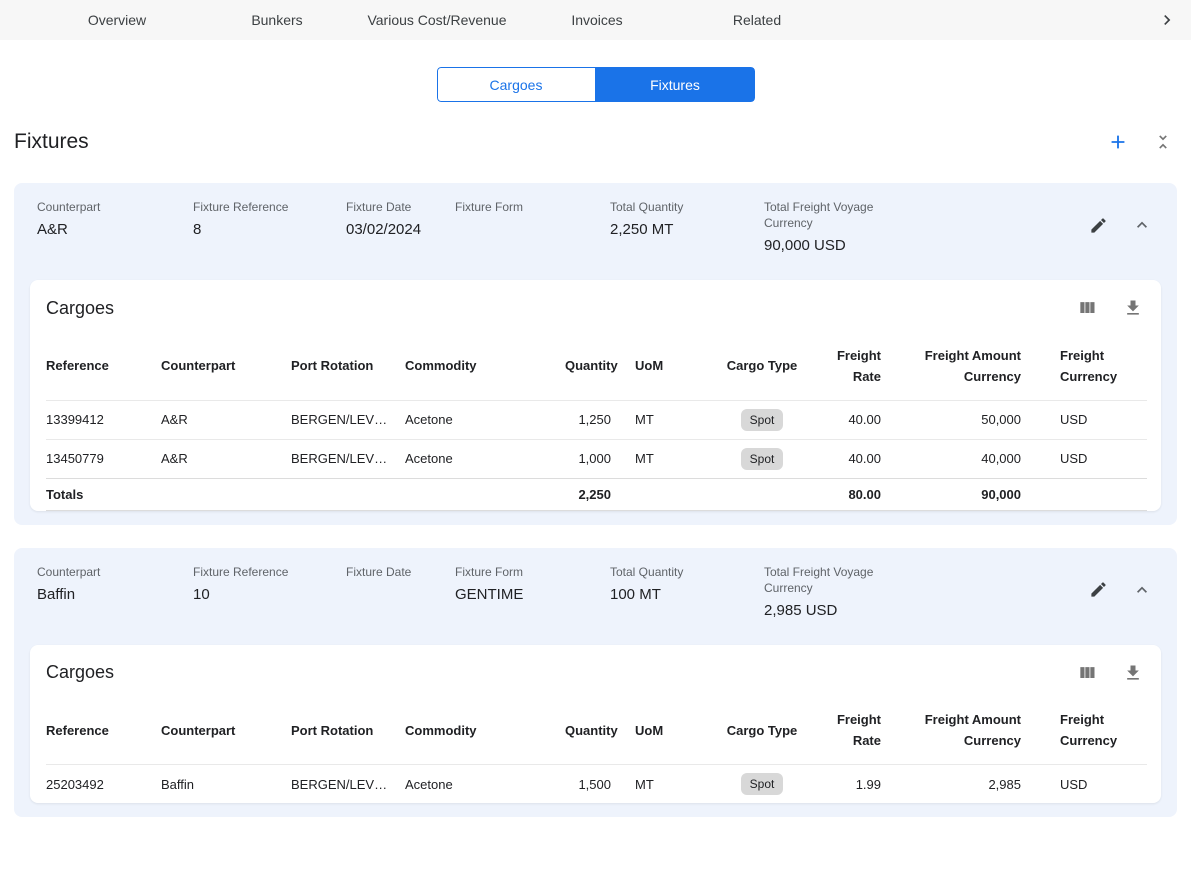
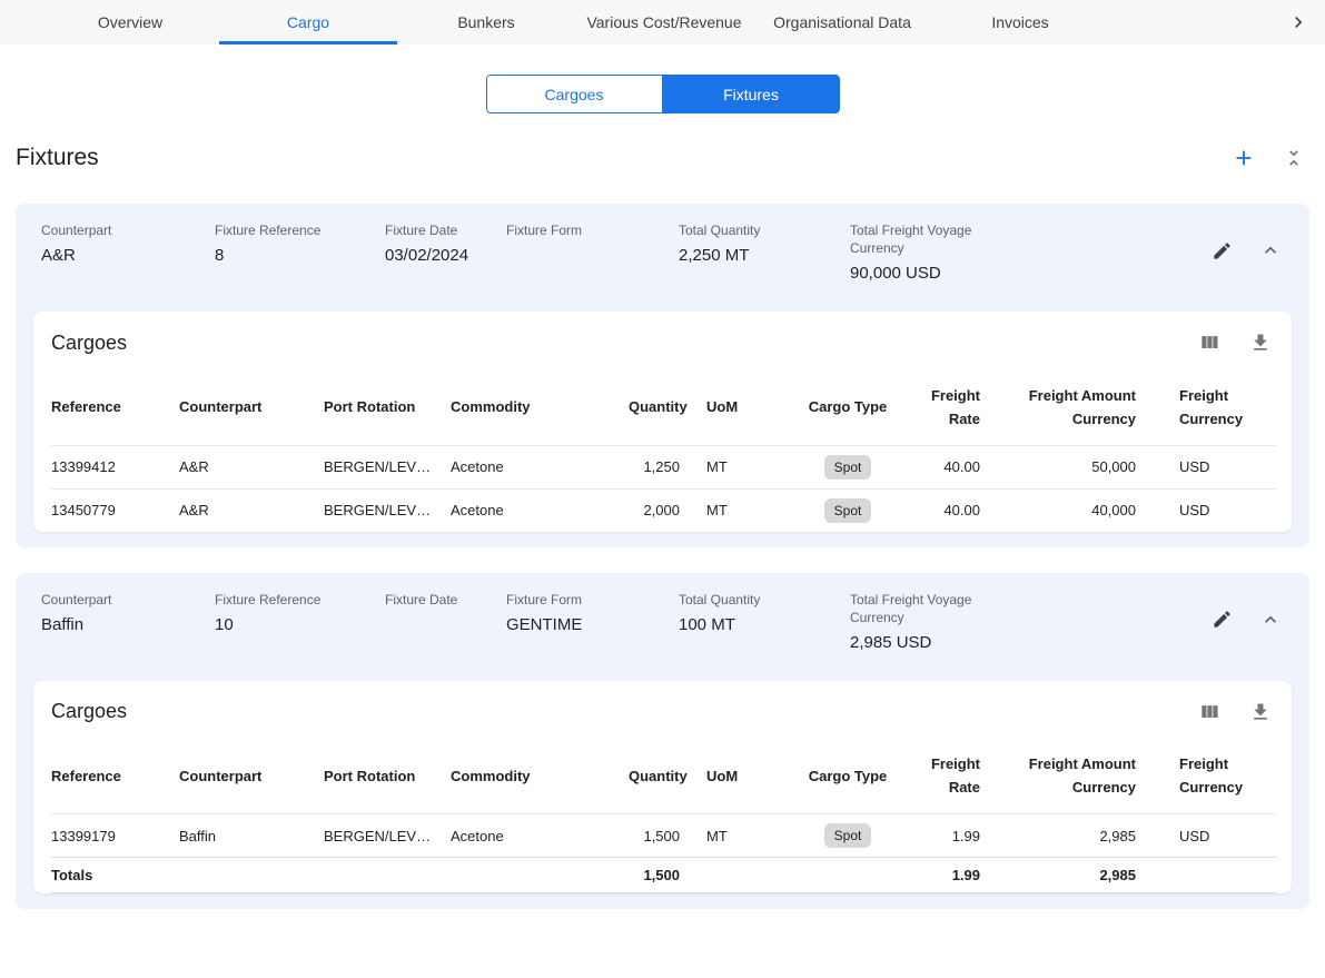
  Overview
+ Cargo
  Bunkers
  Various Cost/Revenue
+ Organisational Data
  Invoices
- Related
  Cargoes
  Fixtures
  Fixtures
  Counterpart
  A&R
  Fixture Reference
  8
  Fixture Date
  03/02/2024
  Fixture Form
  Total Quantity
  2,250 MT
  Total Freight Voyage Currency
  90,000 USD
  Cargoes
  Reference	Counterpart	Port Rotation	Commodity	Quantity	UoM	Cargo Type	Freight Rate	Freight Amount Currency	Freight Currency
  13399412	A&R	BERGEN/LEV…	Acetone	1,250	MT	Spot	40.00	50,000	USD
- 13450779	A&R	BERGEN/LEV…	Acetone	1,000	MT	Spot	40.00	40,000	USD
+ 13450779	A&R	BERGEN/LEV…	Acetone	2,000	MT	Spot	40.00	40,000	USD
- Totals				2,250			80.00	90,000
  Counterpart
  Baffin
  Fixture Reference
  10
  Fixture Date
  Fixture Form
  GENTIME
  Total Quantity
  100 MT
  Total Freight Voyage Currency
  2,985 USD
  Cargoes
  Reference	Counterpart	Port Rotation	Commodity	Quantity	UoM	Cargo Type	Freight Rate	Freight Amount Currency	Freight Currency
- 25203492	Baffin	BERGEN/LEV…	Acetone	1,500	MT	Spot	1.99	2,985	USD
+ 13399179	Baffin	BERGEN/LEV…	Acetone	1,500	MT	Spot	1.99	2,985	USD
+ Totals				1,500			1.99	2,985
